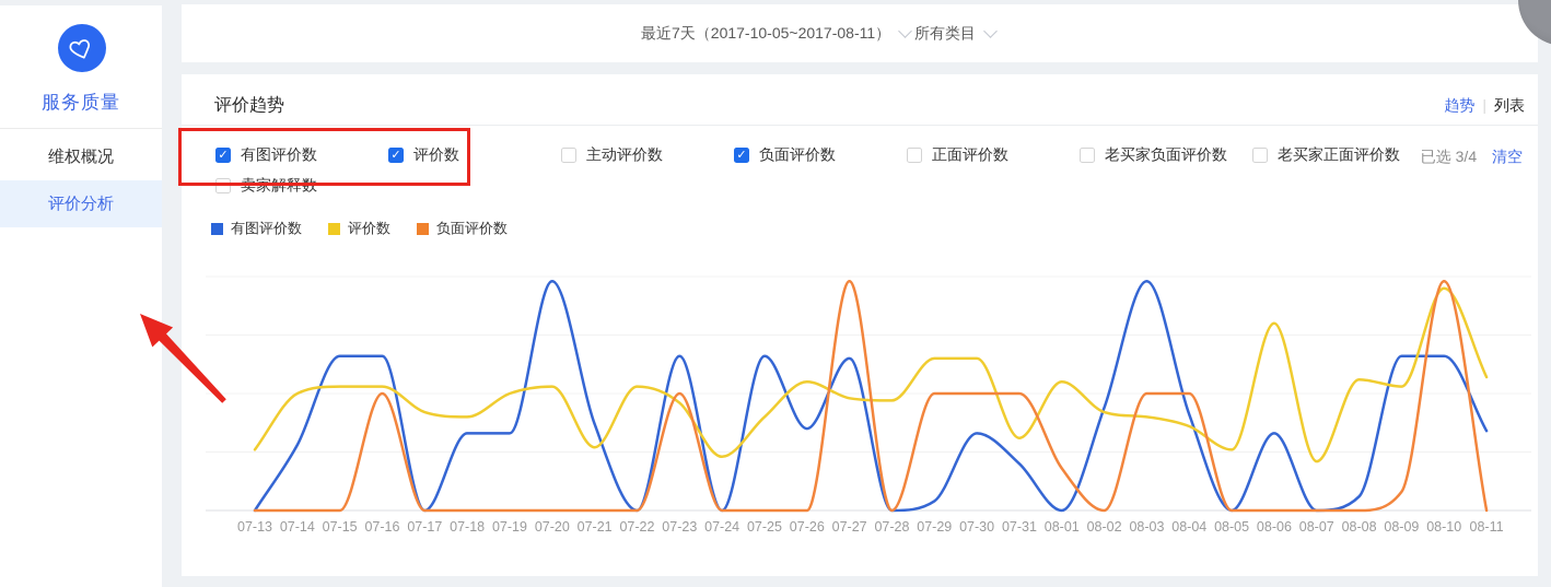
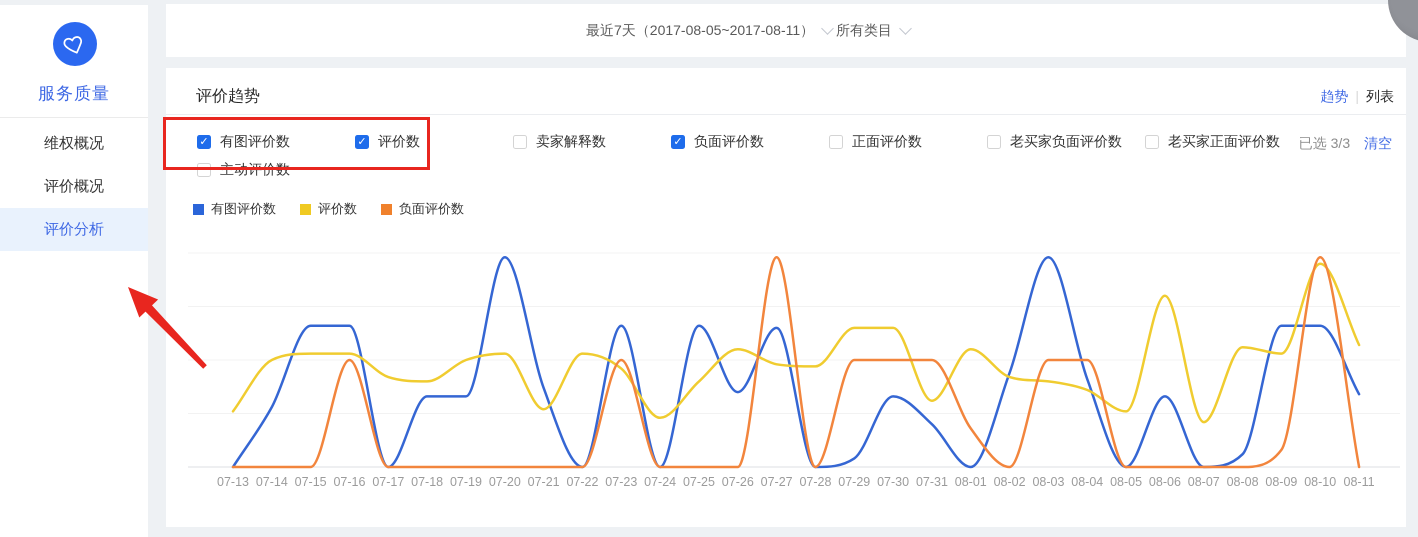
  服务质量
  维权概况
+ 评价概况
  评价分析
- 最近7天（2017-10-05~2017-08-11）
+ 最近7天（2017-08-05~2017-08-11）
  所有类目
  评价趋势
  趋势 | 列表
  ✓
  有图评价数
  ✓
  评价数
- 主动评价数
+ 卖家解释数
  ✓
  负面评价数
  正面评价数
  老买家负面评价数
  老买家正面评价数
- 卖家解释数
+ 主动评价数
- 已选 3/4 清空
+ 已选 3/3 清空
  有图评价数
  评价数
  负面评价数
  07-13
  07-14
  07-15
  07-16
  07-17
  07-18
  07-19
  07-20
  07-21
  07-22
  07-23
  07-24
  07-25
  07-26
  07-27
  07-28
  07-29
  07-30
  07-31
  08-01
  08-02
  08-03
  08-04
  08-05
  08-06
  08-07
  08-08
  08-09
  08-10
  08-11
